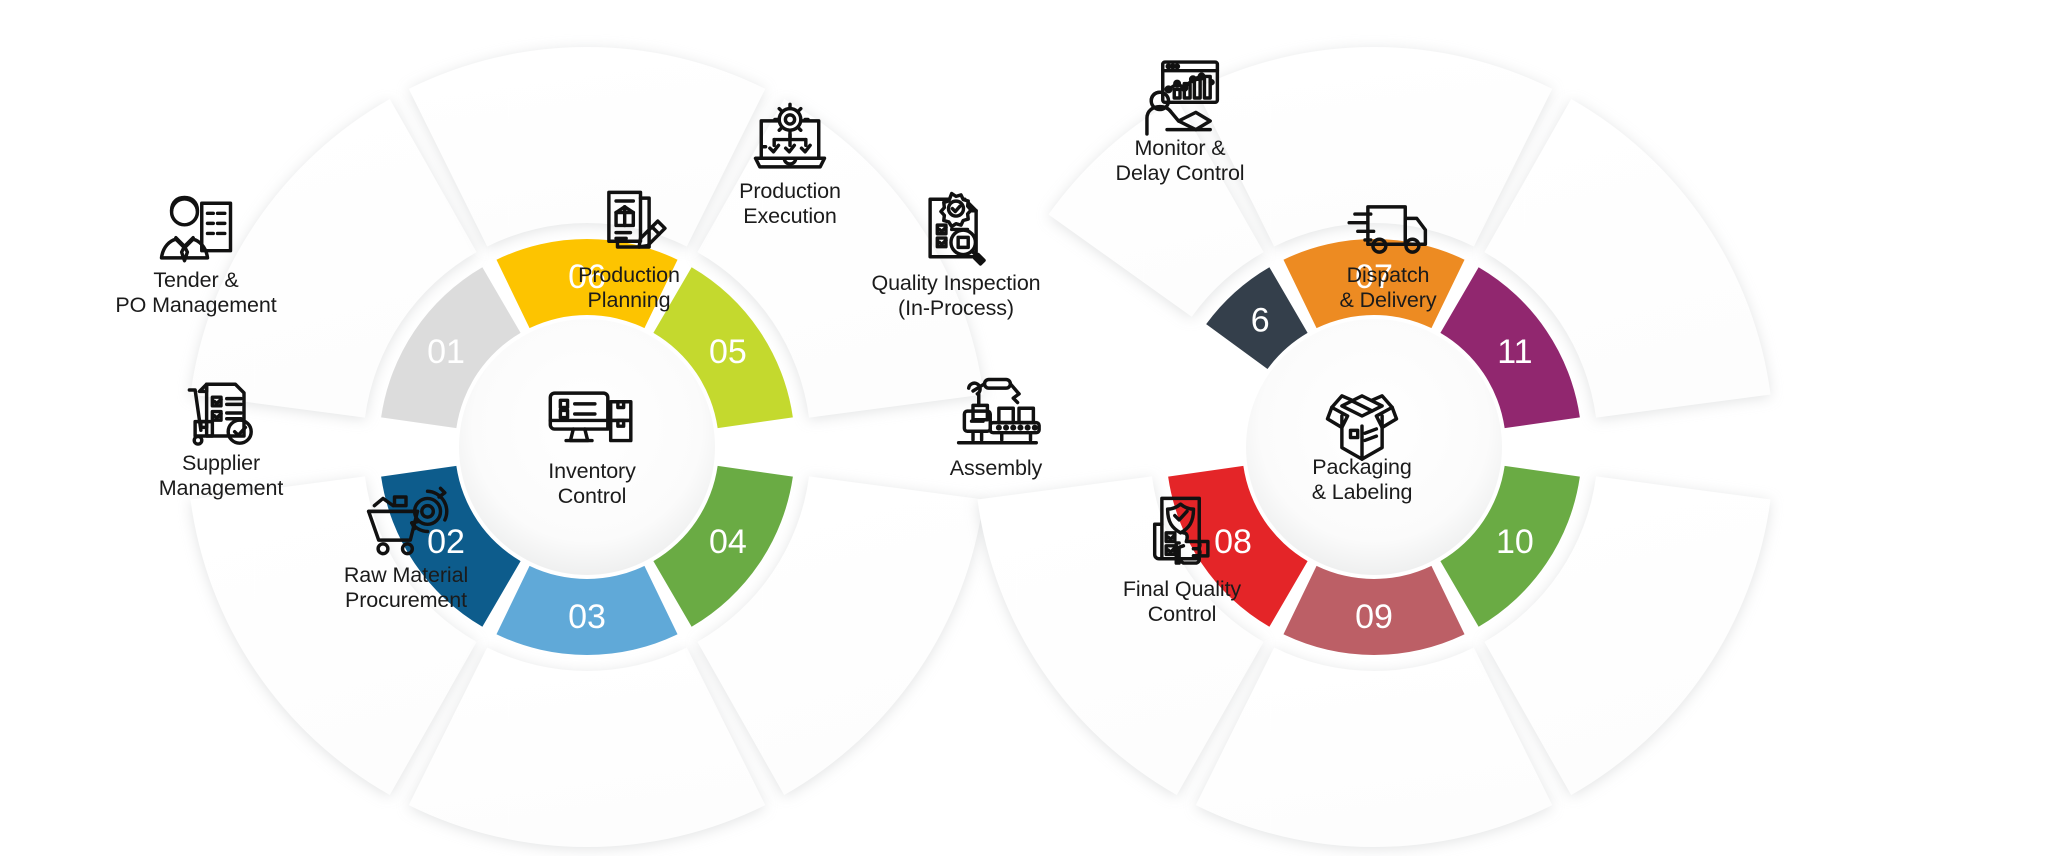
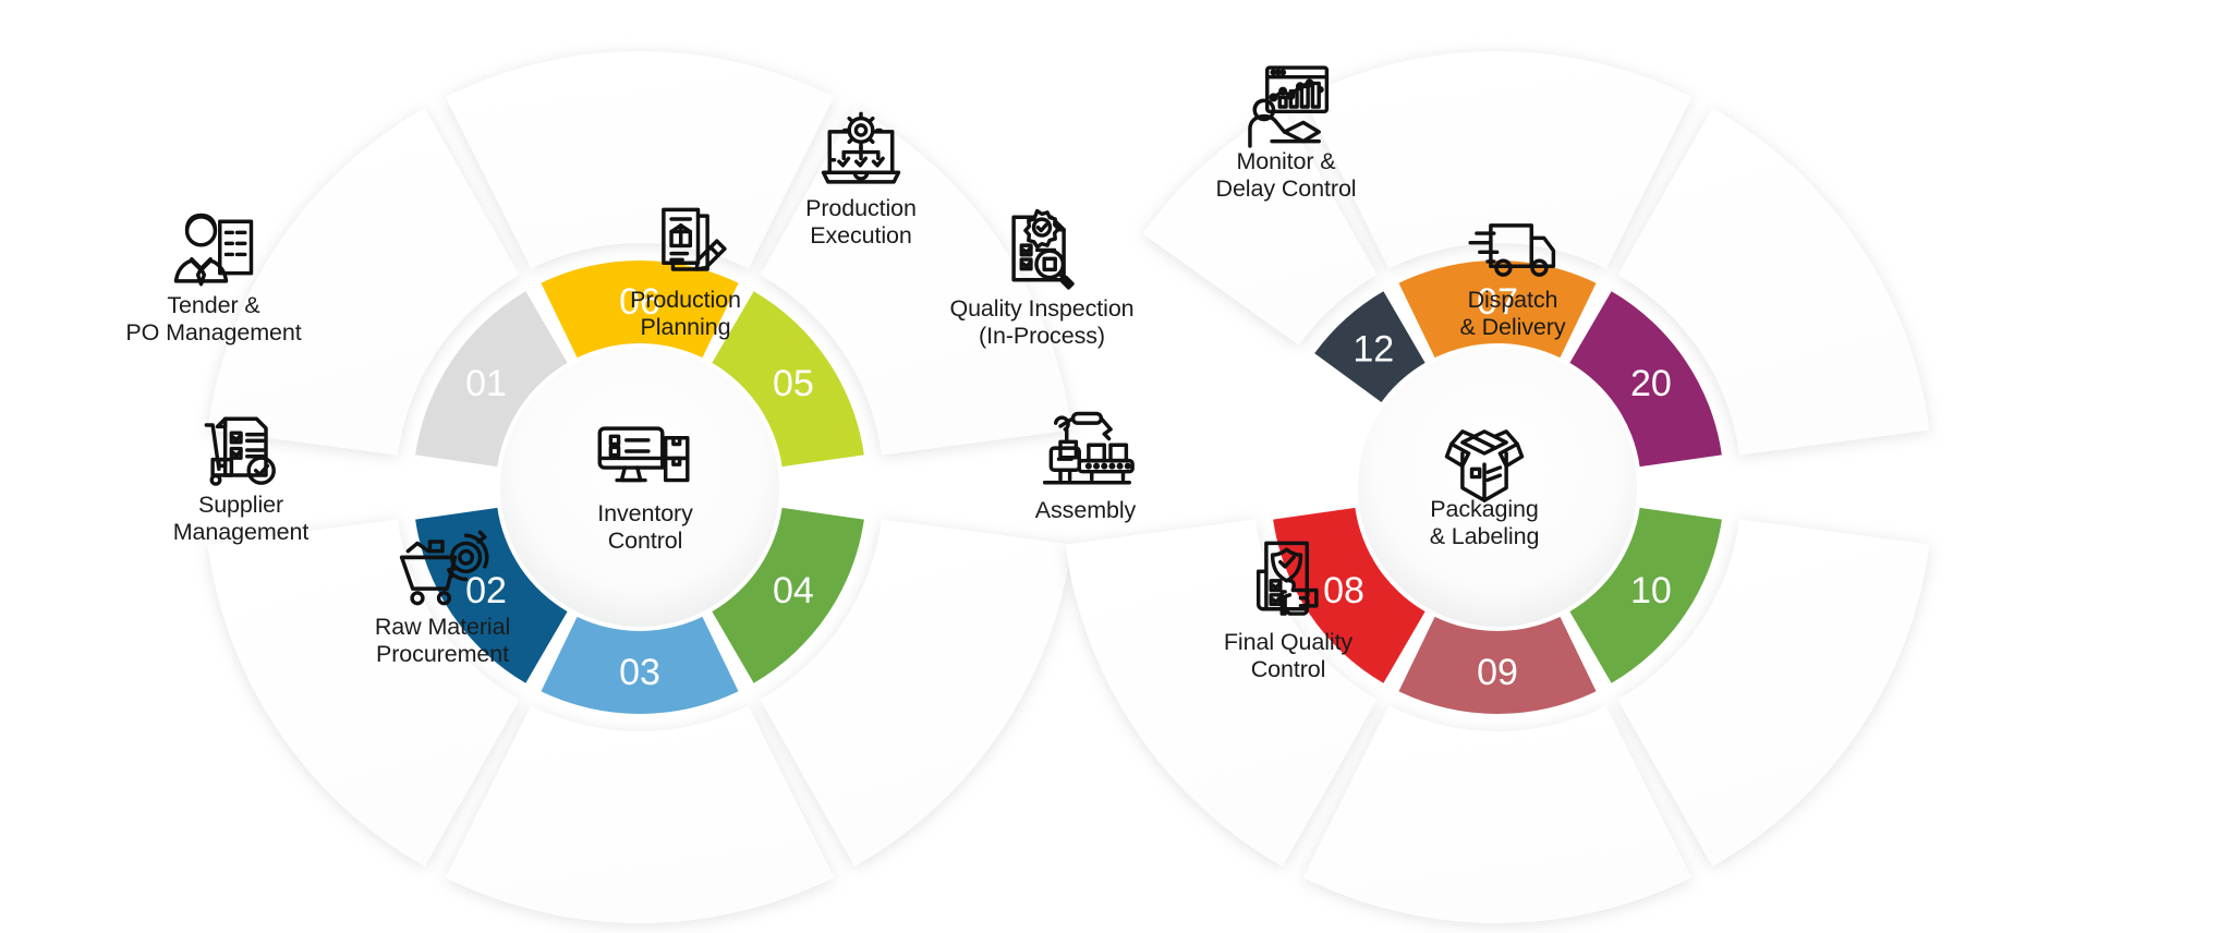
  01
  02
  03
  04
  05
  06
  07
  08
  09
  10
- 11
+ 20
- 6
+ 12
  Tender &
  PO Management
  Supplier
  Management
  Raw Material
  Procurement
  Inventory
  Control
  Production
  Planning
  Production
  Execution
  Quality Inspection
  (In-Process)
  Assembly
  Final Quality
  Control
  Packaging
  & Labeling
  Dispatch
  & Delivery
  Monitor &
  Delay Control
